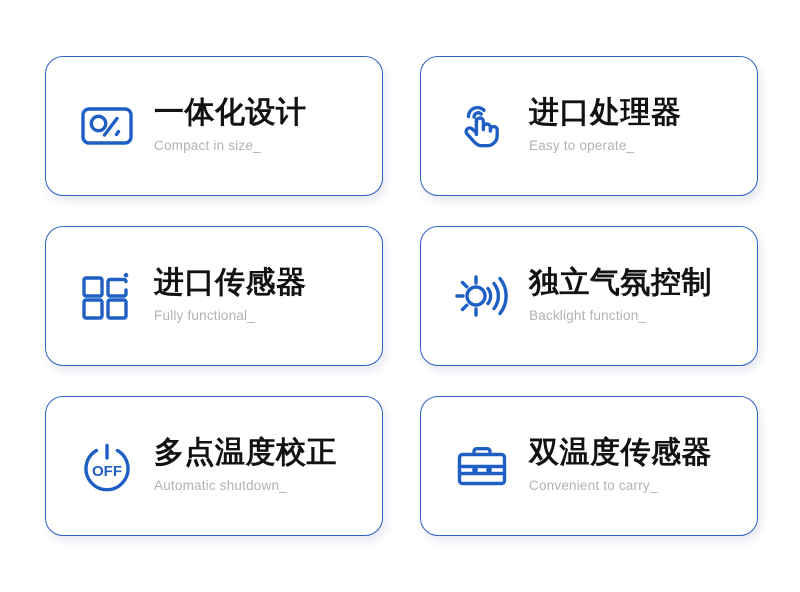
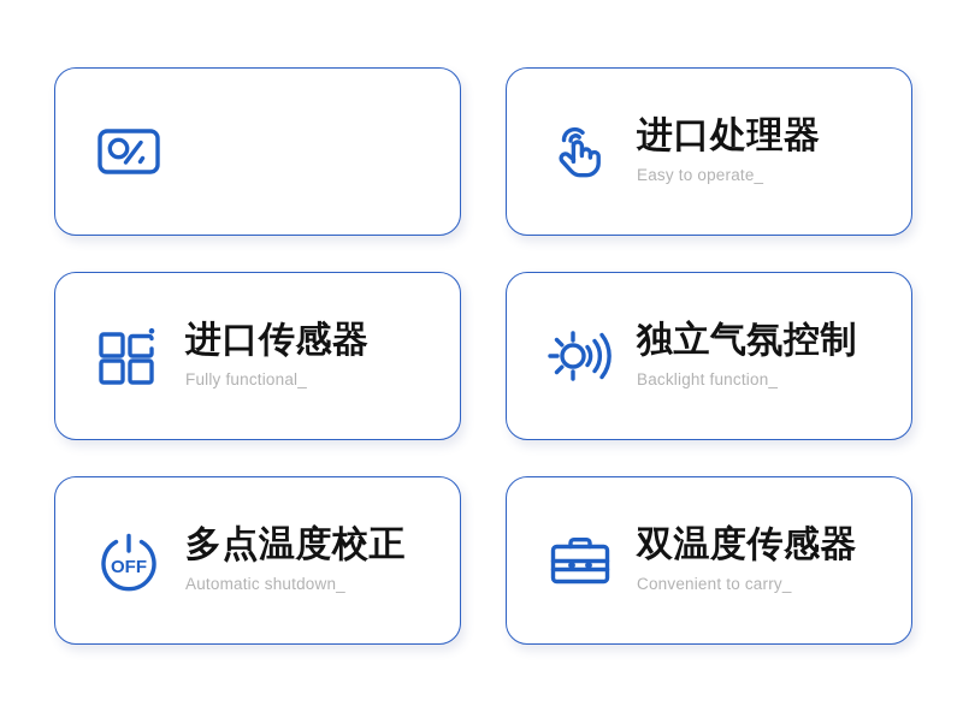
- 一体化设计
- Compact in size_
  进口处理器
  Easy to operate_
  进口传感器
  Fully functional_
  独立气氛控制
  Backlight function_
  OFF
  多点温度校正
  Automatic shutdown_
  双温度传感器
  Convenient to carry_
